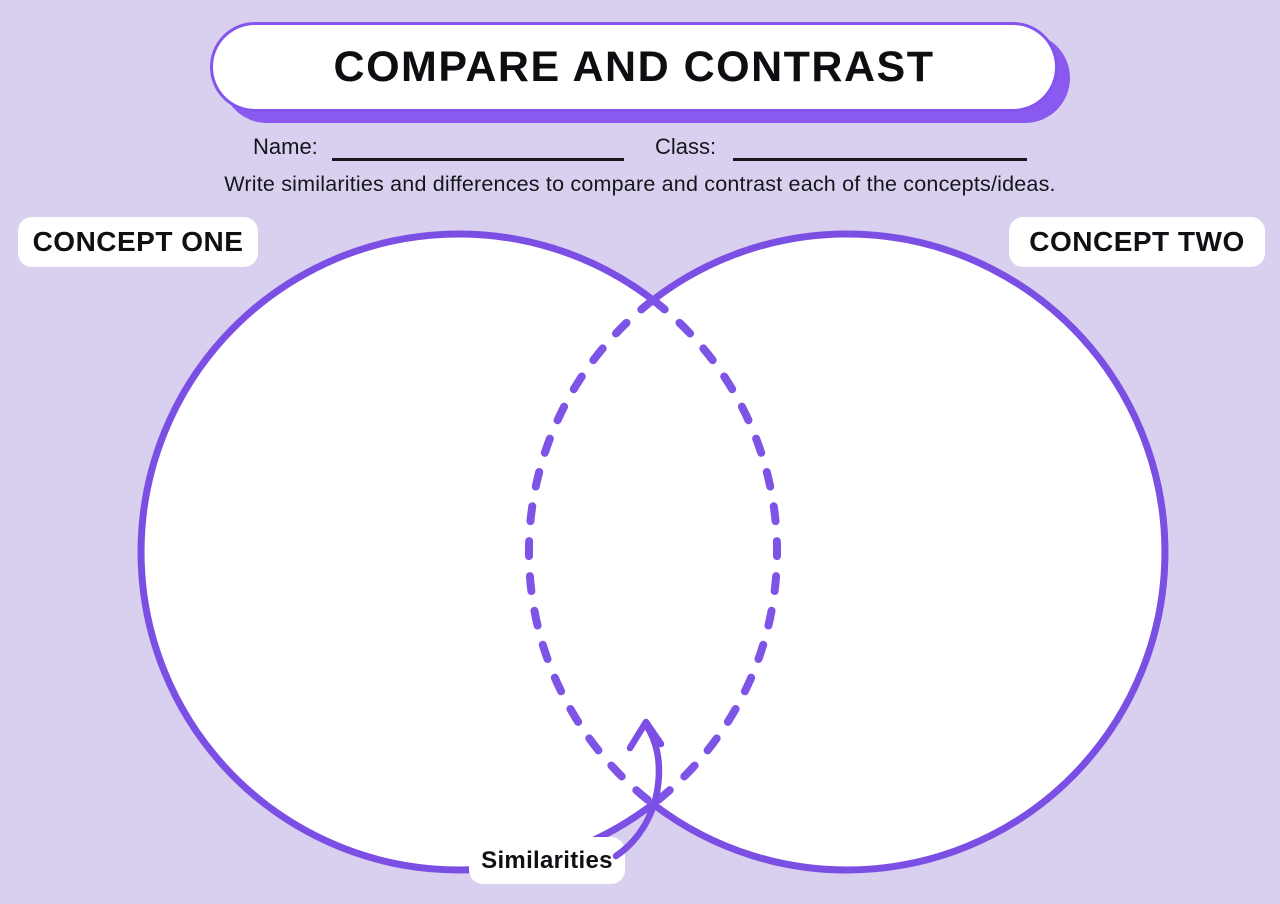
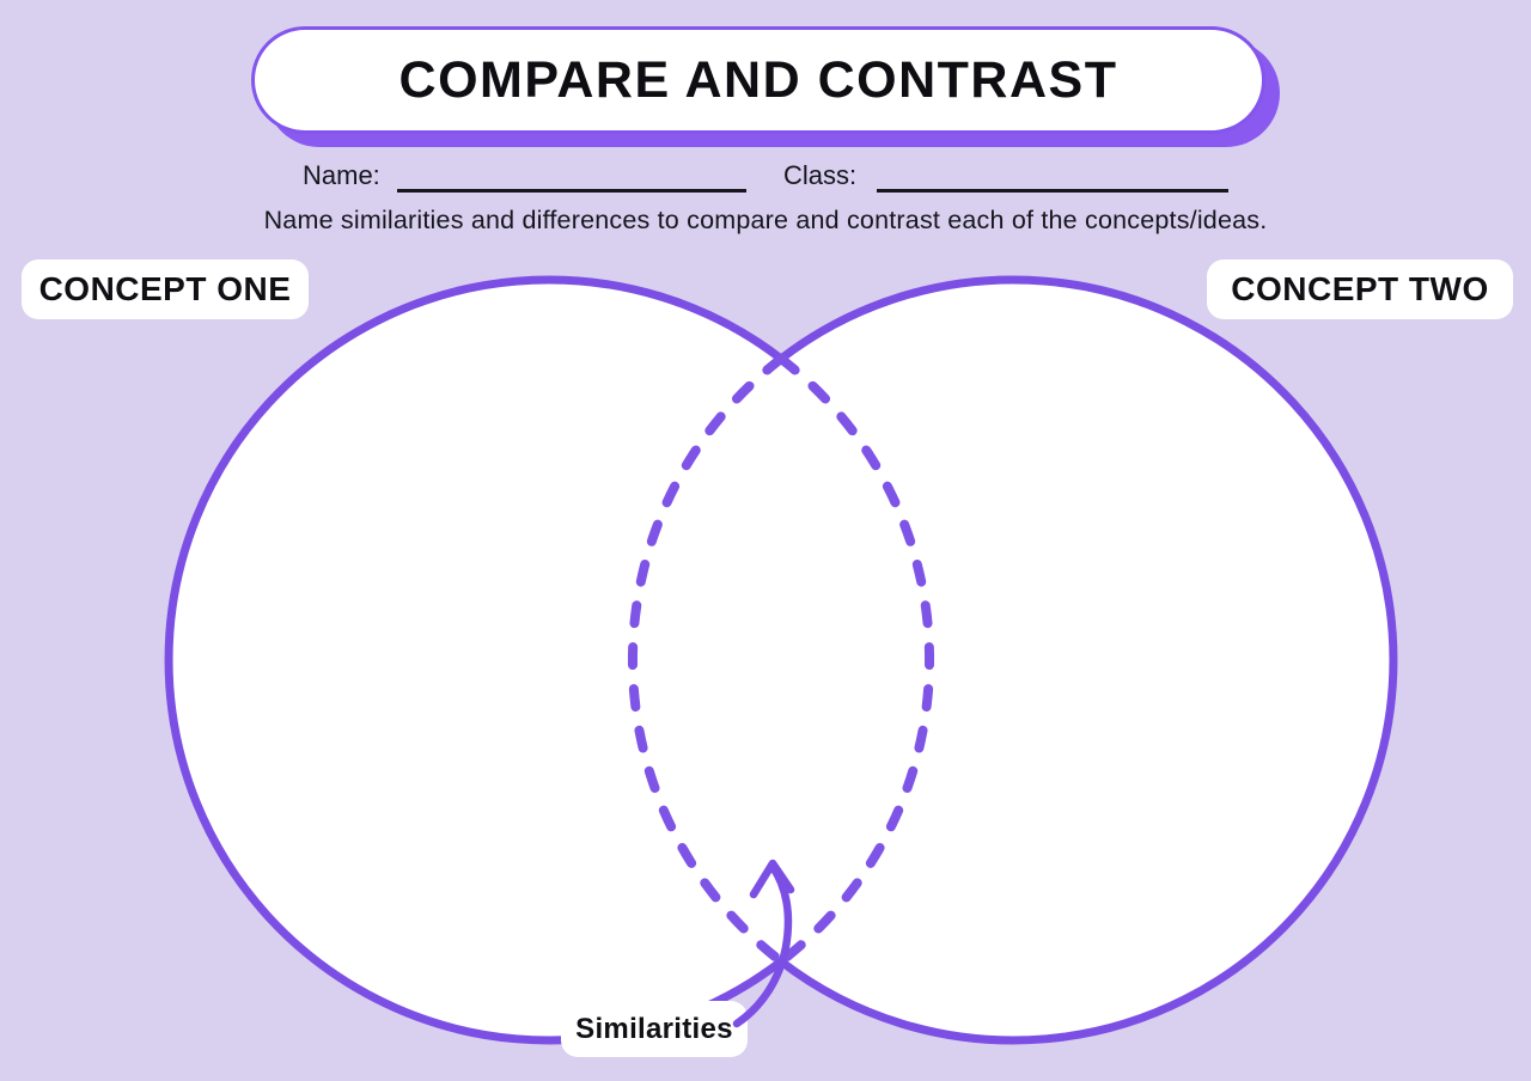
  COMPARE AND CONTRAST
  Name:
  Class:
- Write similarities and differences to compare and contrast each of the concepts/ideas.
+ Name similarities and differences to compare and contrast each of the concepts/ideas.
  CONCEPT ONE
  CONCEPT TWO
  Similarities
